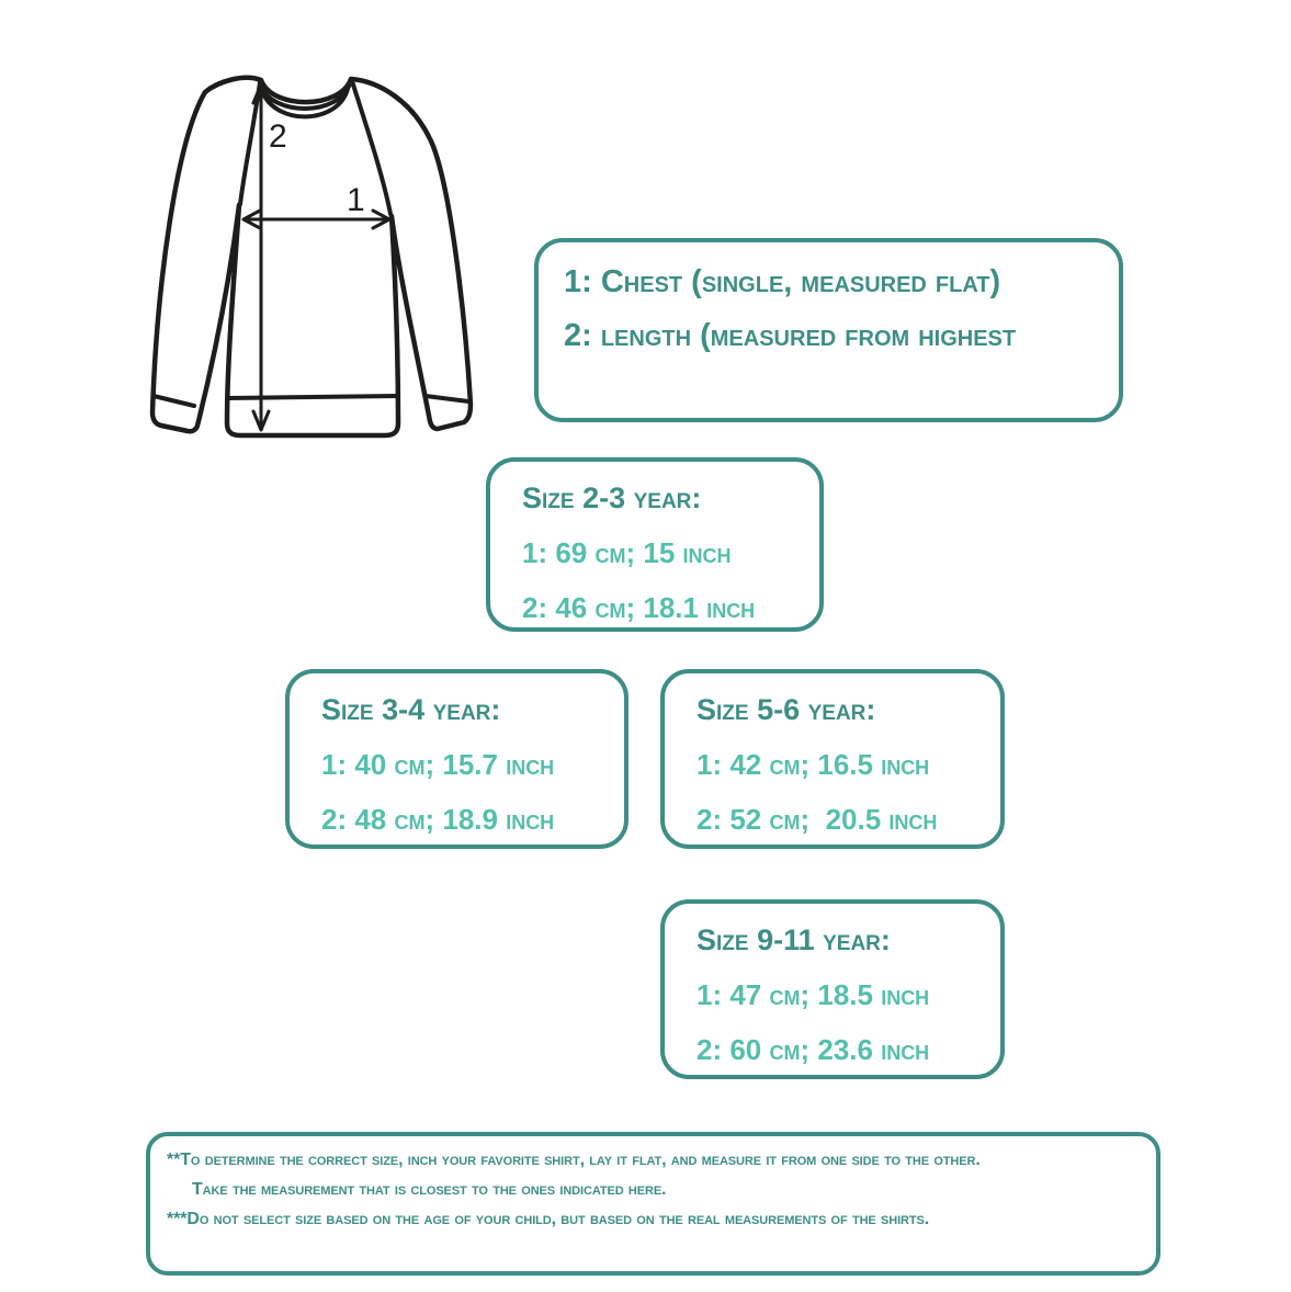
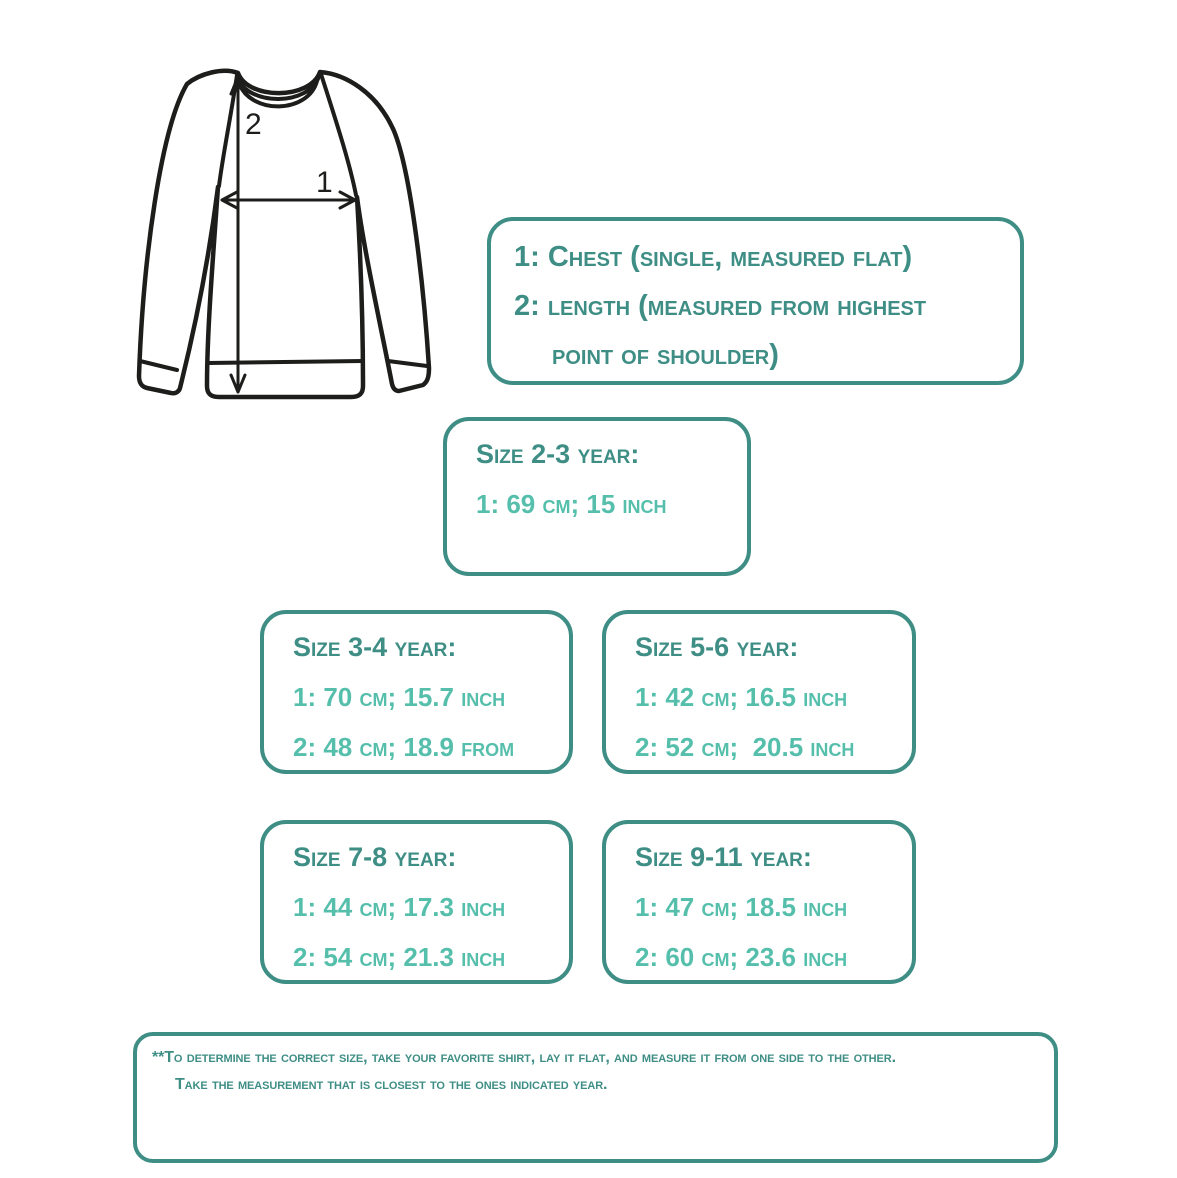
  2
  1
  1: Chest (single, measured flat)
  2: length (measured from highest
+ point of shoulder)
  Size 2-3 year:
  1: 69 cm; 15 inch
- 2: 46 cm; 18.1 inch
  Size 3-4 year:
- 1: 40 cm; 15.7 inch
+ 1: 70 cm; 15.7 inch
- 2: 48 cm; 18.9 inch
+ 2: 48 cm; 18.9 from
  Size 5-6 year:
  1: 42 cm; 16.5 inch
  2: 52 cm; 20.5 inch
+ Size 7-8 year:
+ 1: 44 cm; 17.3 inch
+ 2: 54 cm; 21.3 inch
  Size 9-11 year:
  1: 47 cm; 18.5 inch
  2: 60 cm; 23.6 inch
- **To determine the correct size, inch your favorite shirt, lay it flat, and measure it from one side to the other.
+ **To determine the correct size, take your favorite shirt, lay it flat, and measure it from one side to the other.
- Take the measurement that is closest to the ones indicated here.
+ Take the measurement that is closest to the ones indicated year.
- ***Do not select size based on the age of your child, but based on the real measurements of the shirts.
